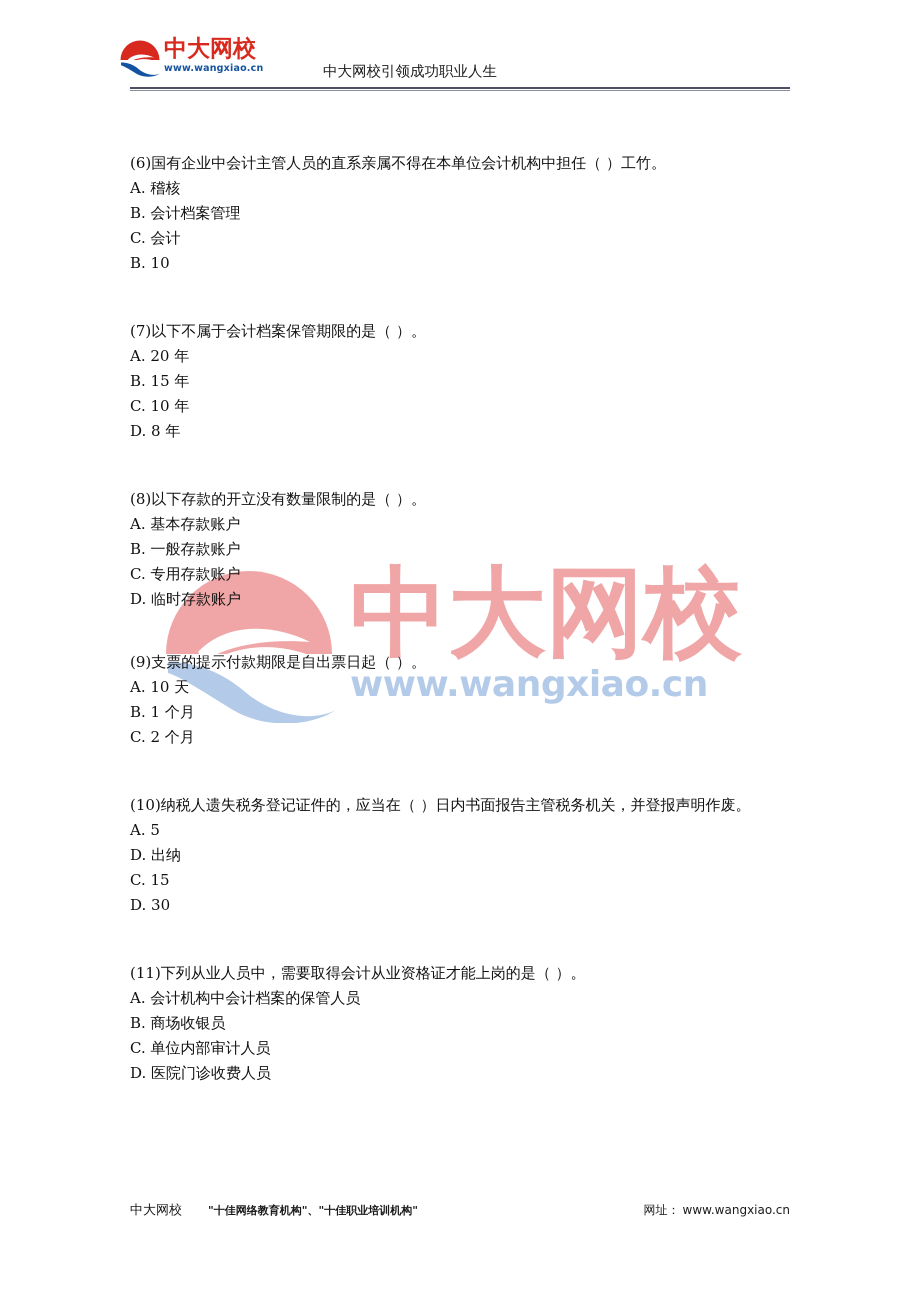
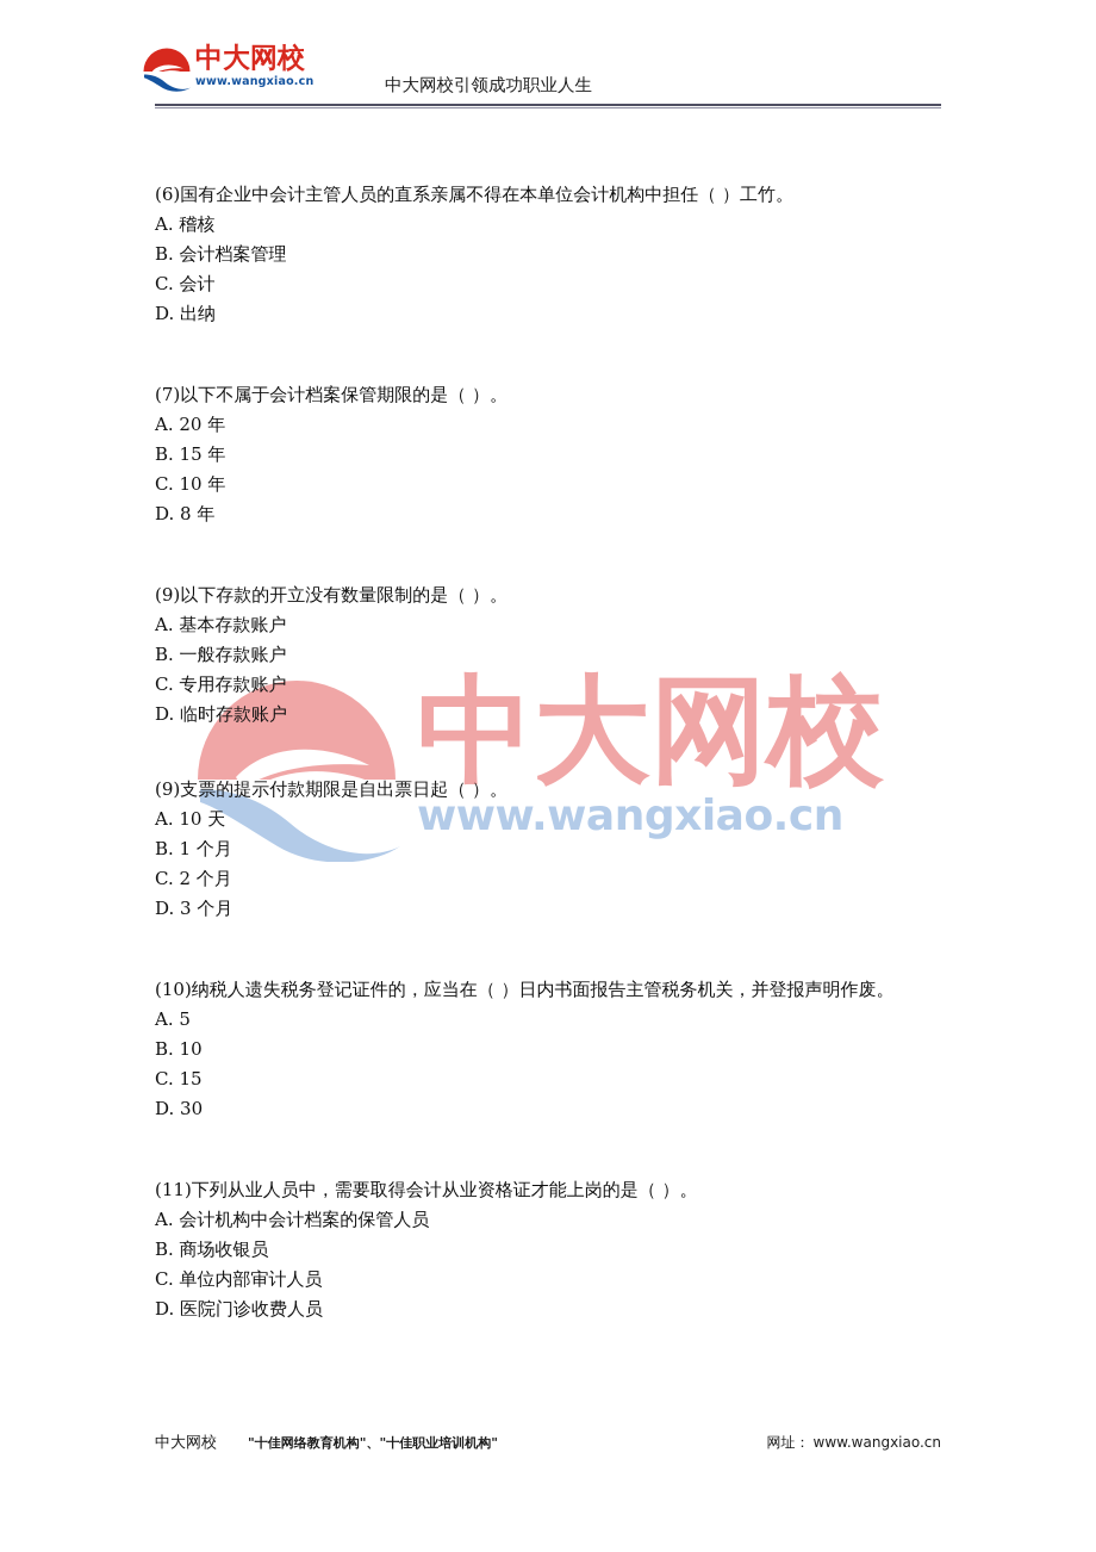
  中大网校
  www.wangxiao.cn
  中大网校引领成功职业人生
  中大网校
  www.wangxiao.cn
  (6)国有企业中会计主管人员的直系亲属不得在本单位会计机构中担任（ ）工竹。
  A. 稽核
  B. 会计档案管理
  C. 会计
- B. 10
+ D. 出纳
  (7)以下不属于会计档案保管期限的是（ ）。
  A. 20 年
  B. 15 年
  C. 10 年
  D. 8 年
- (8)以下存款的开立没有数量限制的是（ ）。
+ (9)以下存款的开立没有数量限制的是（ ）。
  A. 基本存款账户
  B. 一般存款账户
  C. 专用存款账户
  D. 临时存款账户
  (9)支票的提示付款期限是自出票日起（ ）。
  A. 10 天
  B. 1 个月
  C. 2 个月
+ D. 3 个月
  (10)纳税人遗失税务登记证件的，应当在（ ）日内书面报告主管税务机关，并登报声明作废。
  A. 5
- D. 出纳
+ B. 10
  C. 15
  D. 30
  (11)下列从业人员中，需要取得会计从业资格证才能上岗的是（ ）。
  A. 会计机构中会计档案的保管人员
  B. 商场收银员
  C. 单位内部审计人员
  D. 医院门诊收费人员
  中大网校
  "十佳网络教育机构"、"十佳职业培训机构"
  网址：
  www.wangxiao.cn
